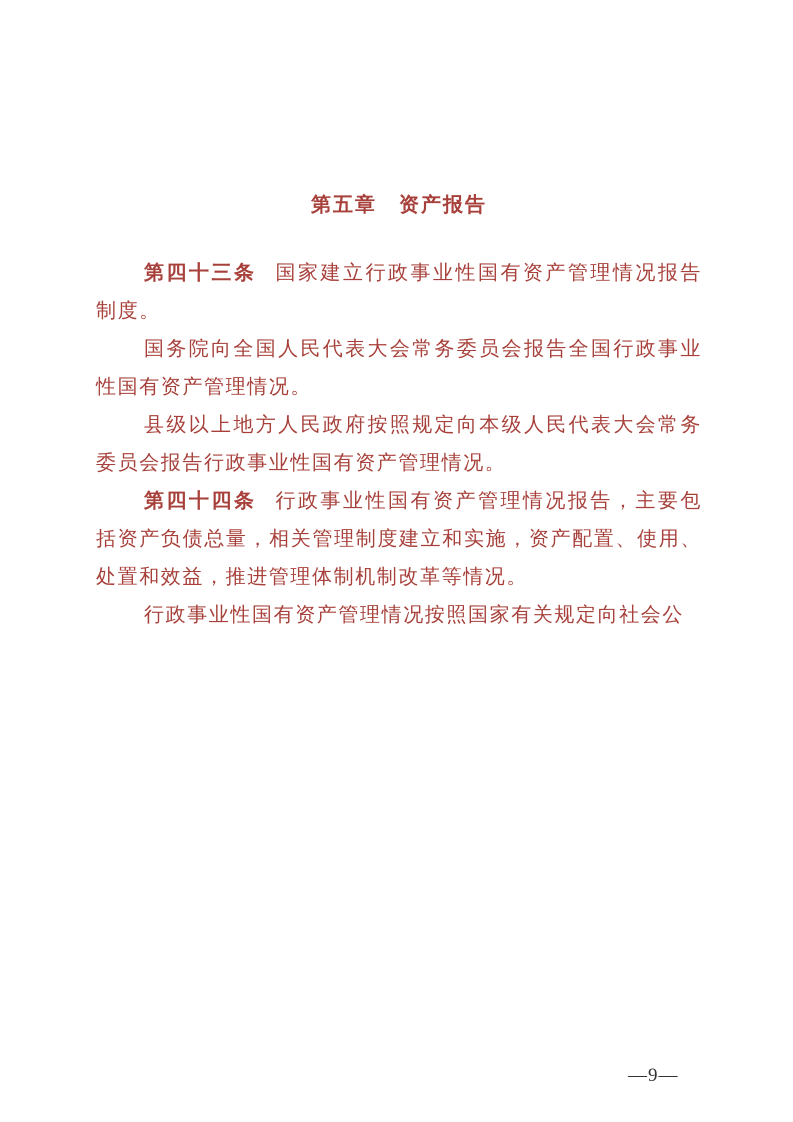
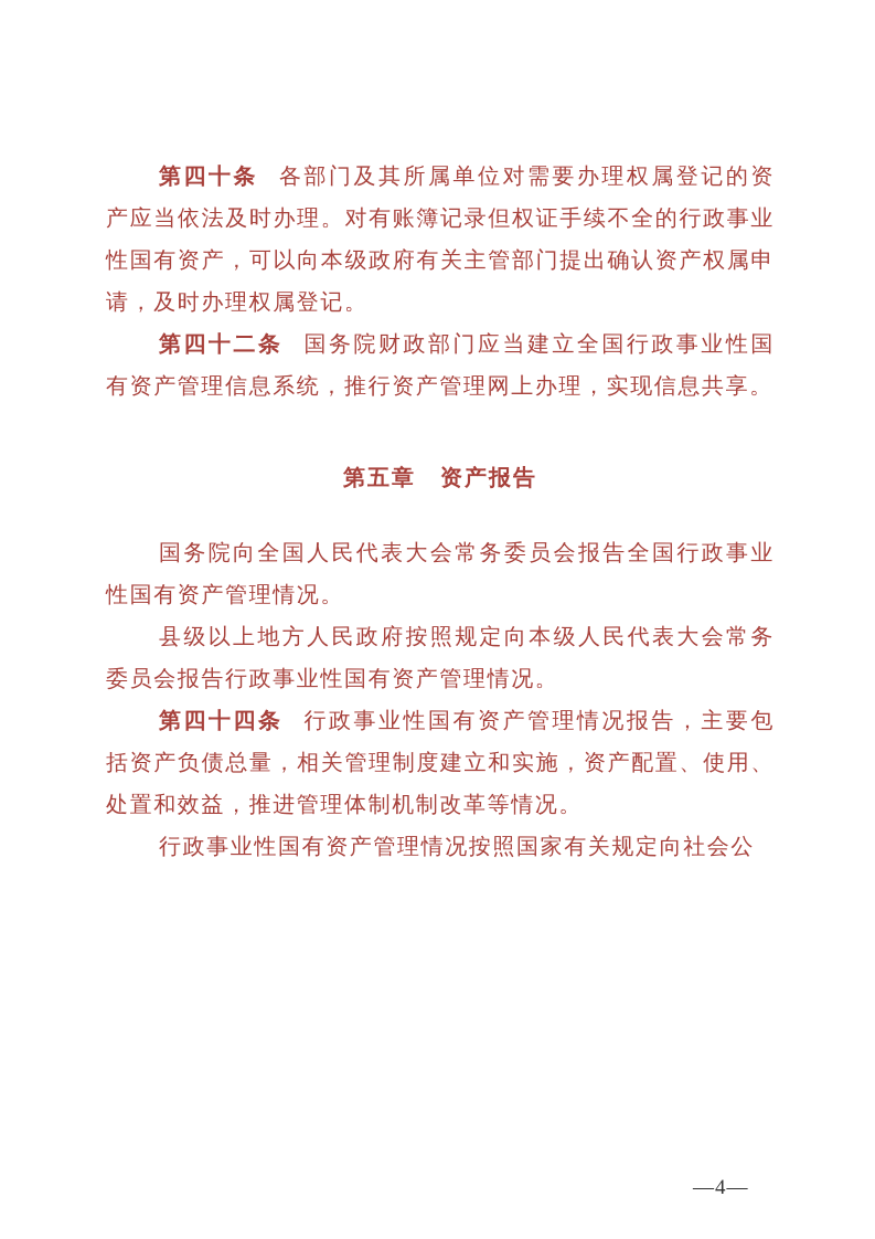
+ 第四十条 各部门及其所属单位对需要办理权属登记的资产应当依法及时办理。对有账簿记录但权证手续不全的行政事业性国有资产，可以向本级政府有关主管部门提出确认资产权属申请，及时办理权属登记。
+ 第四十二条 国务院财政部门应当建立全国行政事业性国有资产管理信息系统，推行资产管理网上办理，实现信息共享。
  第五章 资产报告
- 第四十三条 国家建立行政事业性国有资产管理情况报告制度。
  国务院向全国人民代表大会常务委员会报告全国行政事业性国有资产管理情况。
  县级以上地方人民政府按照规定向本级人民代表大会常务委员会报告行政事业性国有资产管理情况。
  第四十四条 行政事业性国有资产管理情况报告，主要包括资产负债总量，相关管理制度建立和实施，资产配置、使用、处置和效益，推进管理体制机制改革等情况。
  行政事业性国有资产管理情况按照国家有关规定向社会公
- —9—
+ —4—
